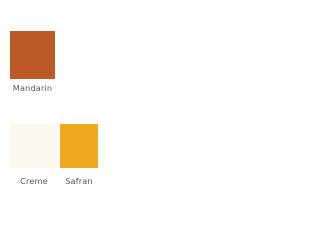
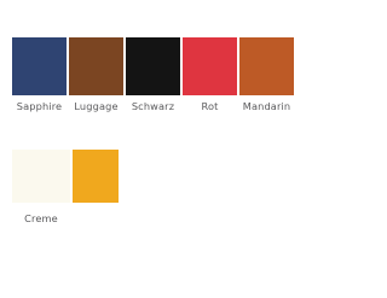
+ Sapphire
+ Luggage
+ Schwarz
+ Rot
  Mandarin
  Creme
- Safran
